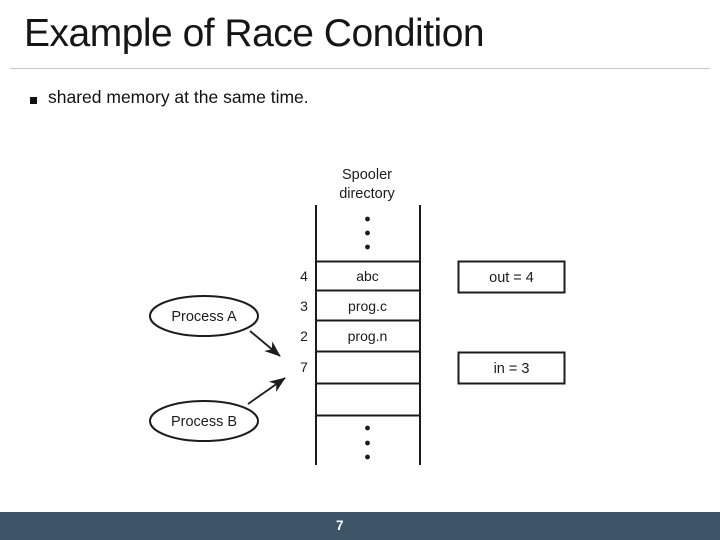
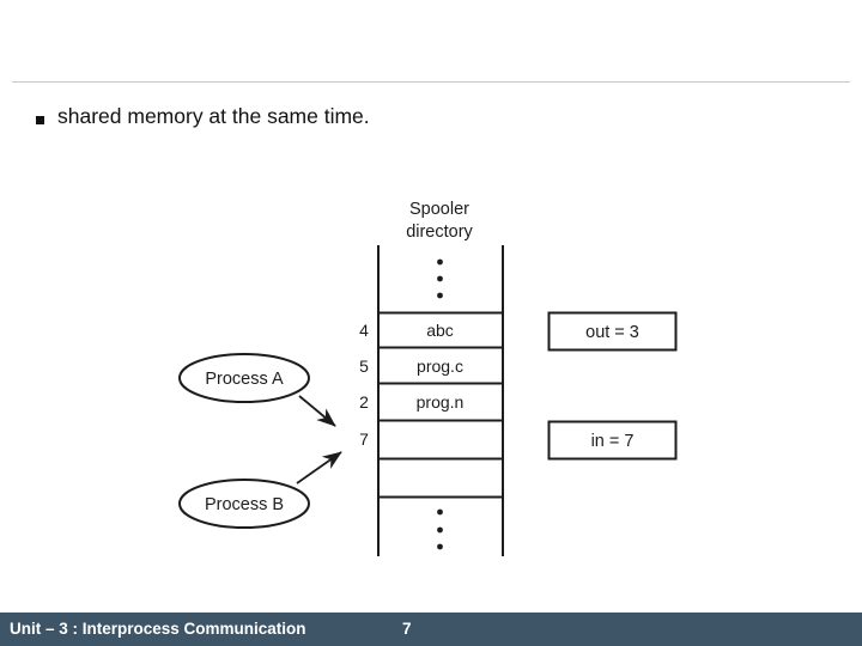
- Example of Race Condition
  shared memory at the same time.
  Spooler
  directory
  4
- 3
+ 5
  2
  7
  abc
  prog.c
  prog.n
- out = 4
+ out = 3
- in = 3
+ in = 7
  Process A
  Process B
+ Unit – 3 : Interprocess Communication
  7
